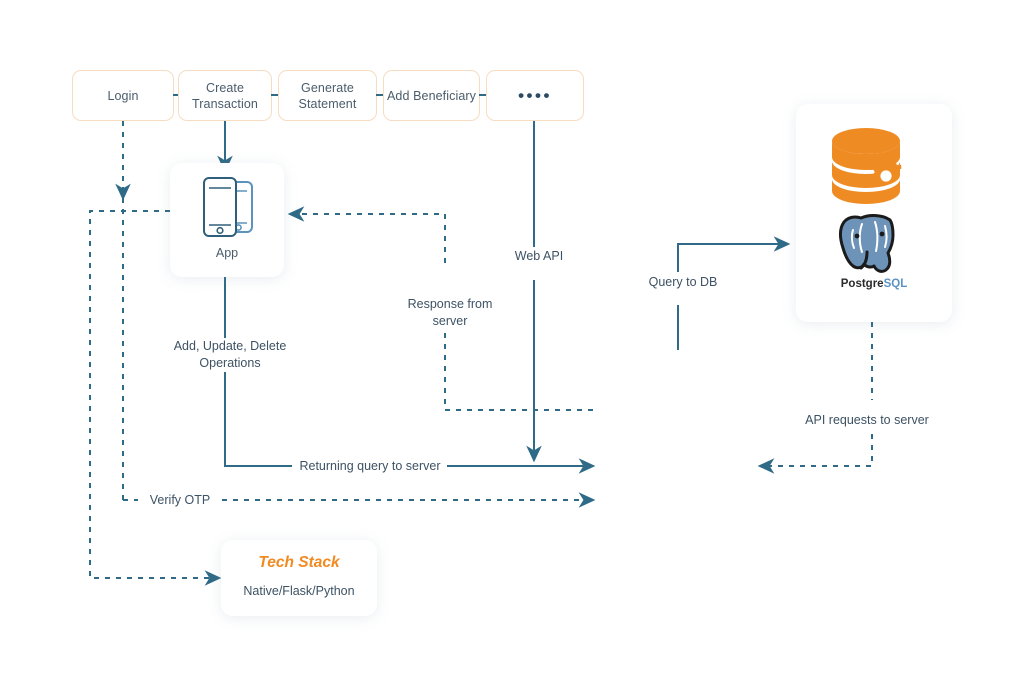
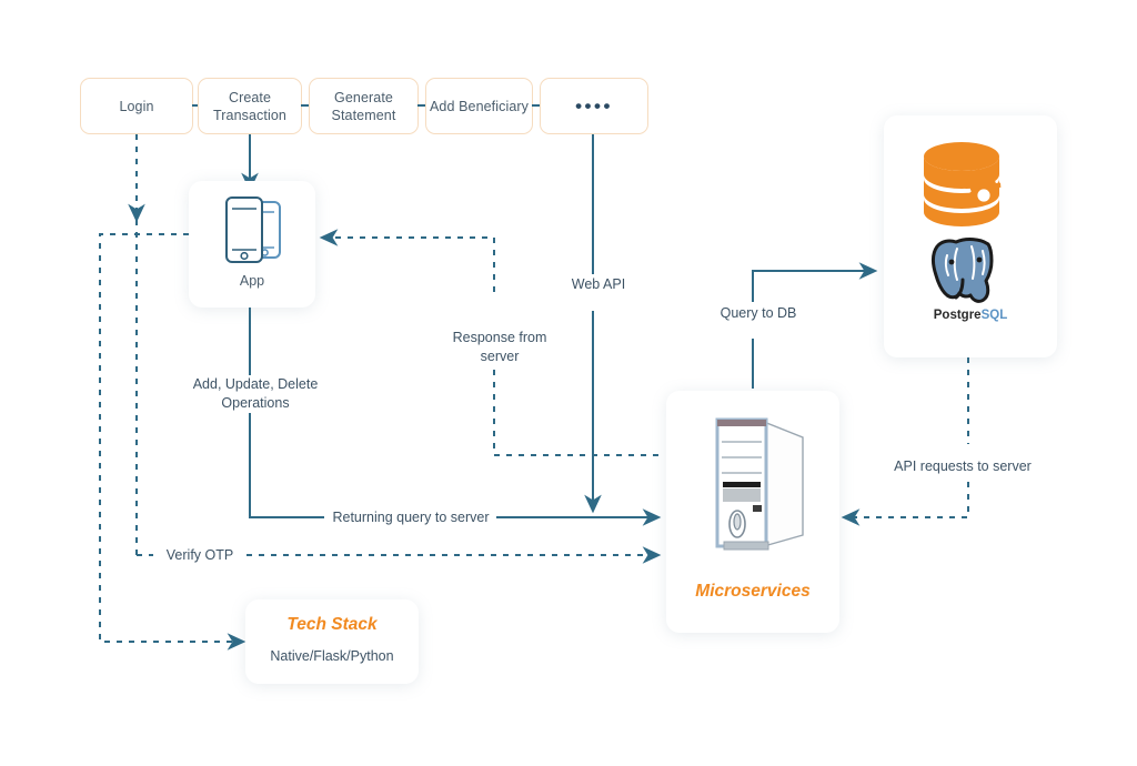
  Login
  Create Transaction
  Generate Statement
  Add Beneficiary
  ••••
  App
+ Microservices
  PostgreSQL
  Tech Stack
  Native/Flask/Python
  Add, Update, Delete
  Operations
  Response from
  server
  Web API
  Returning query to server
  Verify OTP
  Query to DB
  API requests to server
